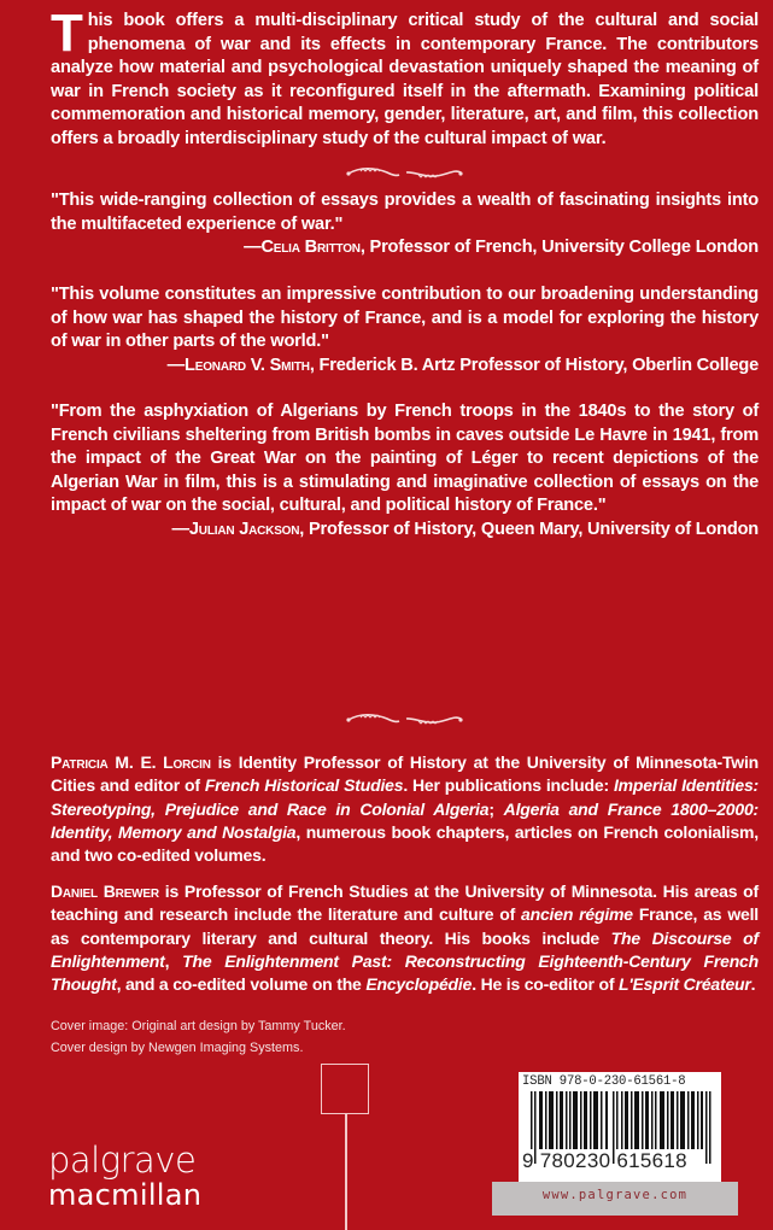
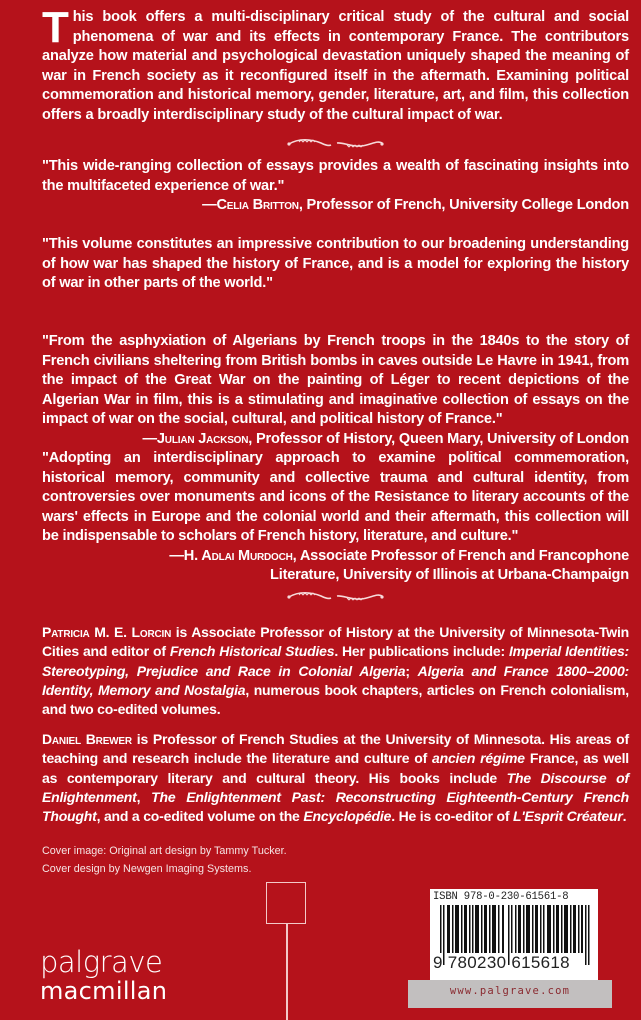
  T
  his book offers a multi-disciplinary critical study of the cultural and social phenomena of war and its effects in contemporary France. The contributors analyze how material and psychological devastation uniquely shaped the meaning of war in French society as it reconfigured itself in the aftermath. Examining political commemoration and historical memory, gender, literature, art, and film, this collection offers a broadly interdisciplinary study of the cultural impact of war.
  "This wide-ranging collection of essays provides a wealth of fascinating insights into the multifaceted experience of war."
  —Celia Britton, Professor of French, University College London
  "This volume constitutes an impressive contribution to our broadening understanding of how war has shaped the history of France, and is a model for exploring the history of war in other parts of the world."
- —Leonard V. Smith, Frederick B. Artz Professor of History, Oberlin College
  "From the asphyxiation of Algerians by French troops in the 1840s to the story of French civilians sheltering from British bombs in caves outside Le Havre in 1941, from the impact of the Great War on the painting of Léger to recent depictions of the Algerian War in film, this is a stimulating and imaginative collection of essays on the impact of war on the social, cultural, and political history of France."
  —Julian Jackson, Professor of History, Queen Mary, University of London
+ "Adopting an interdisciplinary approach to examine political commemoration, historical memory, community and collective trauma and cultural identity, from controversies over monuments and icons of the Resistance to literary accounts of the wars' effects in Europe and the colonial world and their aftermath, this collection will be indispensable to scholars of French history, literature, and culture."
+ —H. Adlai Murdoch, Associate Professor of French and Francophone
+ Literature, University of Illinois at Urbana-Champaign
- Patricia M. E. Lorcin is Identity Professor of History at the University of Minnesota-Twin Cities and editor of French Historical Studies. Her publications include: Imperial Identities: Stereotyping, Prejudice and Race in Colonial Algeria; Algeria and France 1800–2000: Identity, Memory and Nostalgia, numerous book chapters, articles on French colonialism, and two co-edited volumes.
+ Patricia M. E. Lorcin is Associate Professor of History at the University of Minnesota-Twin Cities and editor of French Historical Studies. Her publications include: Imperial Identities: Stereotyping, Prejudice and Race in Colonial Algeria; Algeria and France 1800–2000: Identity, Memory and Nostalgia, numerous book chapters, articles on French colonialism, and two co-edited volumes.
  Daniel Brewer is Professor of French Studies at the University of Minnesota. His areas of teaching and research include the literature and culture of ancien régime France, as well as contemporary literary and cultural theory. His books include The Discourse of Enlightenment, The Enlightenment Past: Reconstructing Eighteenth-Century French Thought, and a co-edited volume on the Encyclopédie. He is co-editor of L'Esprit Créateur.
  Cover image: Original art design by Tammy Tucker.
  Cover design by Newgen Imaging Systems.
  palgrave
  macmillan
  www.palgrave.com
  ISBN 978-0-230-61561-8
  9 780230 615618
